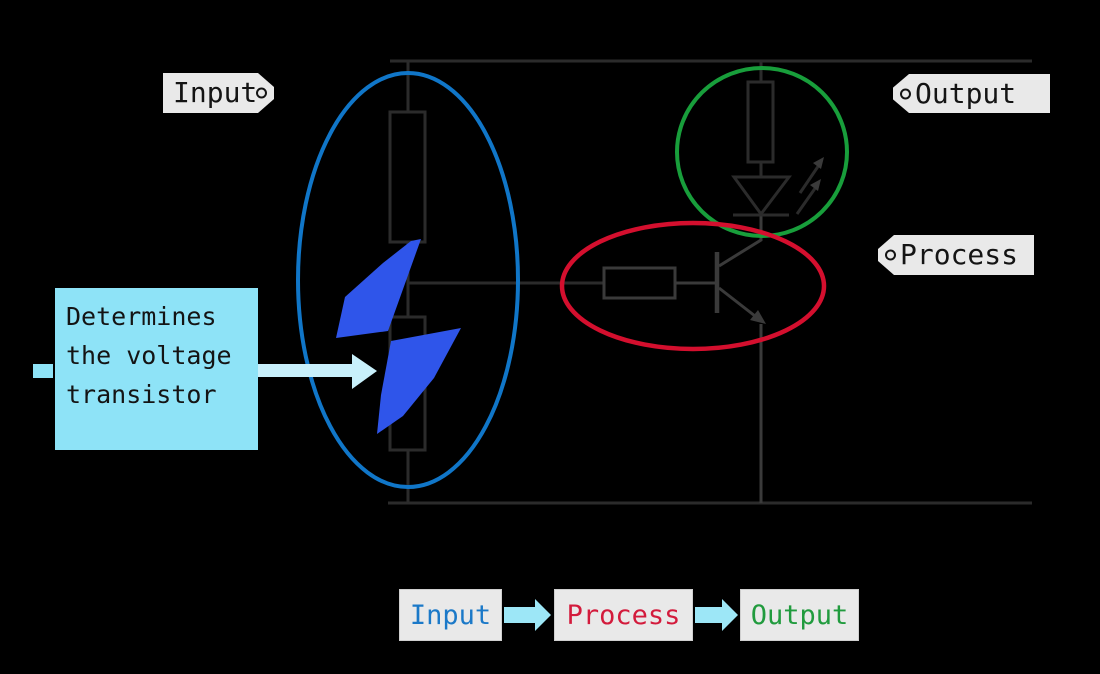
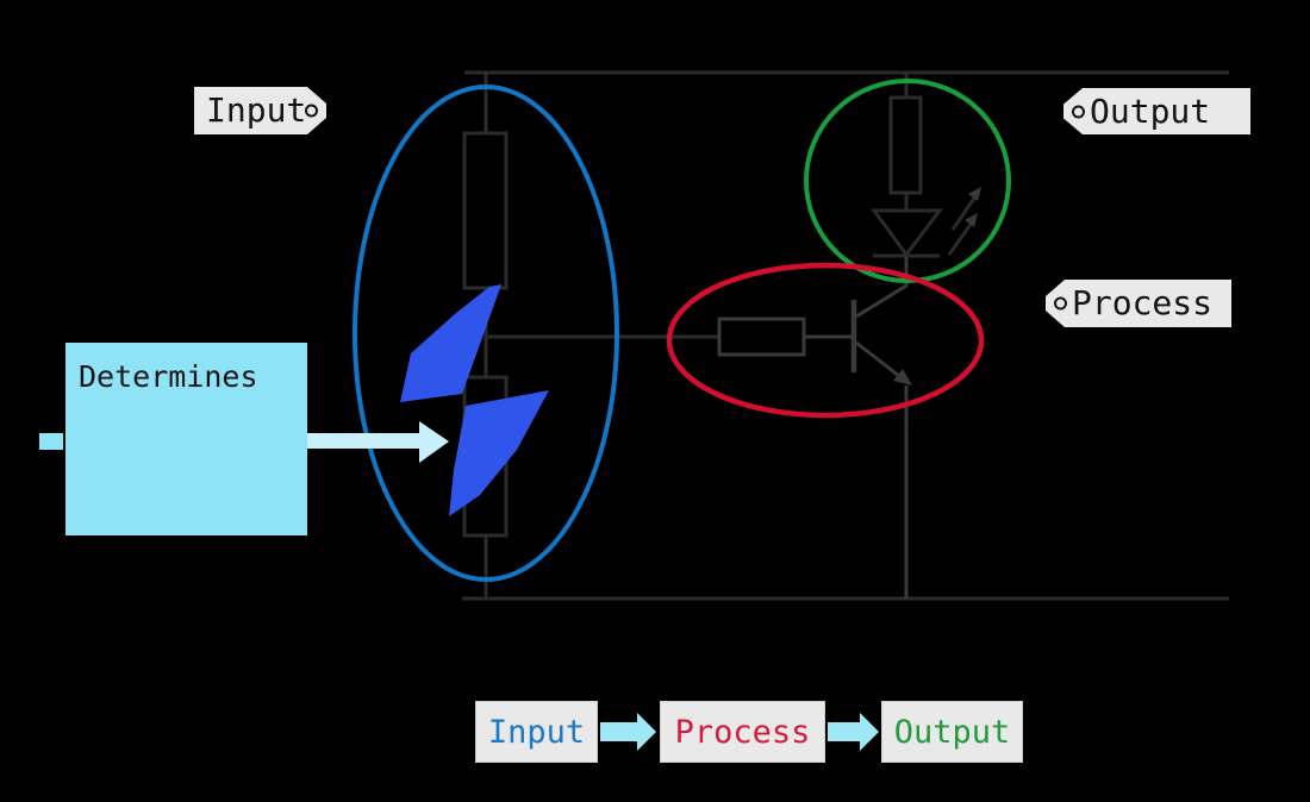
  Input
  Output
  Process
  Determines
- the voltage
- transistor
  Input
  Process
  Output
